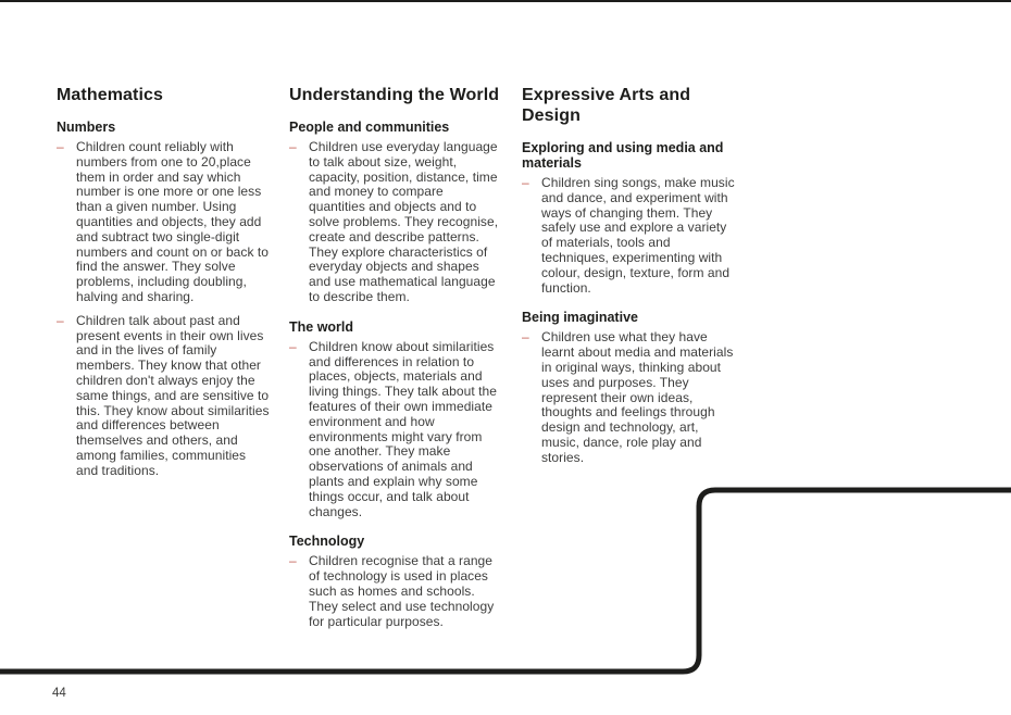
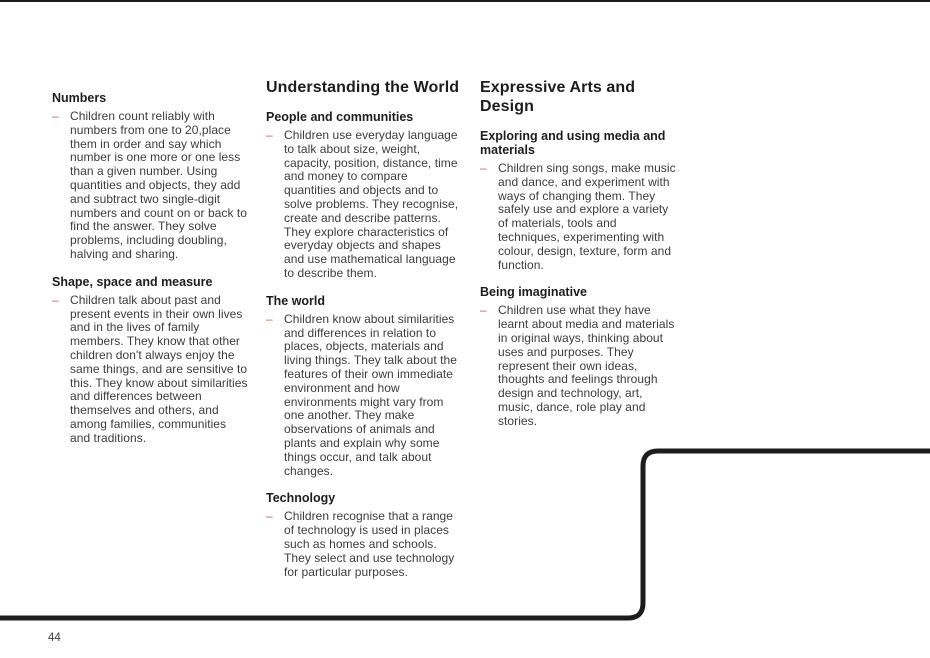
- Mathematics
  Numbers
  –
  Children count reliably with numbers from one to 20,place them in order and say which number is one more or one less than a given number. Using quantities and objects, they add and subtract two single-digit numbers and count on or back to find the answer. They solve problems, including doubling, halving and sharing.
+ Shape, space and measure
  –
  Children talk about past and present events in their own lives and in the lives of family members. They know that other children don't always enjoy the same things, and are sensitive to this. They know about similarities and differences between themselves and others, and among families, communities and traditions.
  Understanding the World
  People and communities
  –
  Children use everyday language to talk about size, weight, capacity, position, distance, time and money to compare quantities and objects and to solve problems. They recognise, create and describe patterns. They explore characteristics of everyday objects and shapes and use mathematical language to describe them.
  The world
  –
  Children know about similarities and differences in relation to places, objects, materials and living things. They talk about the features of their own immediate environment and how environments might vary from one another. They make observations of animals and plants and explain why some things occur, and talk about changes.
  Technology
  –
  Children recognise that a range of technology is used in places such as homes and schools. They select and use technology for particular purposes.
  Expressive Arts and Design
  Exploring and using media and materials
  –
  Children sing songs, make music and dance, and experiment with ways of changing them. They safely use and explore a variety of materials, tools and techniques, experimenting with colour, design, texture, form and function.
  Being imaginative
  –
  Children use what they have learnt about media and materials in original ways, thinking about uses and purposes. They represent their own ideas, thoughts and feelings through design and technology, art, music, dance, role play and stories.
  44
